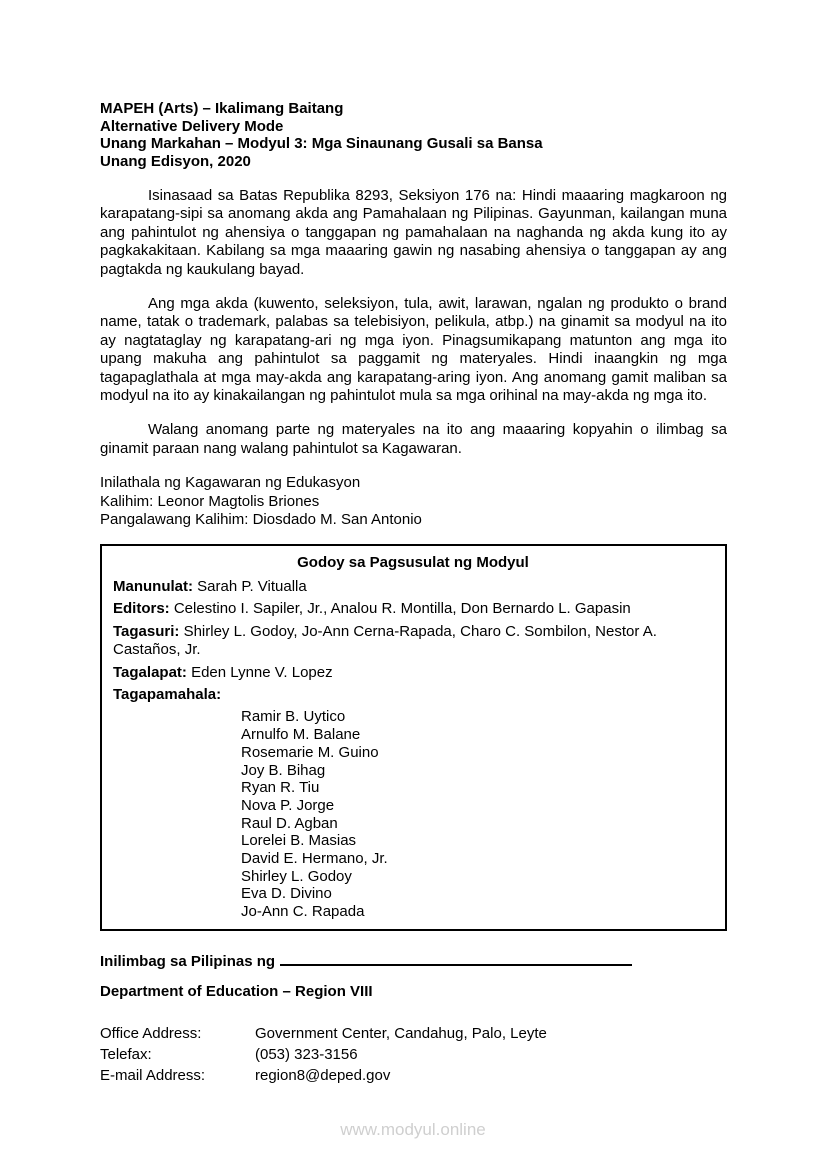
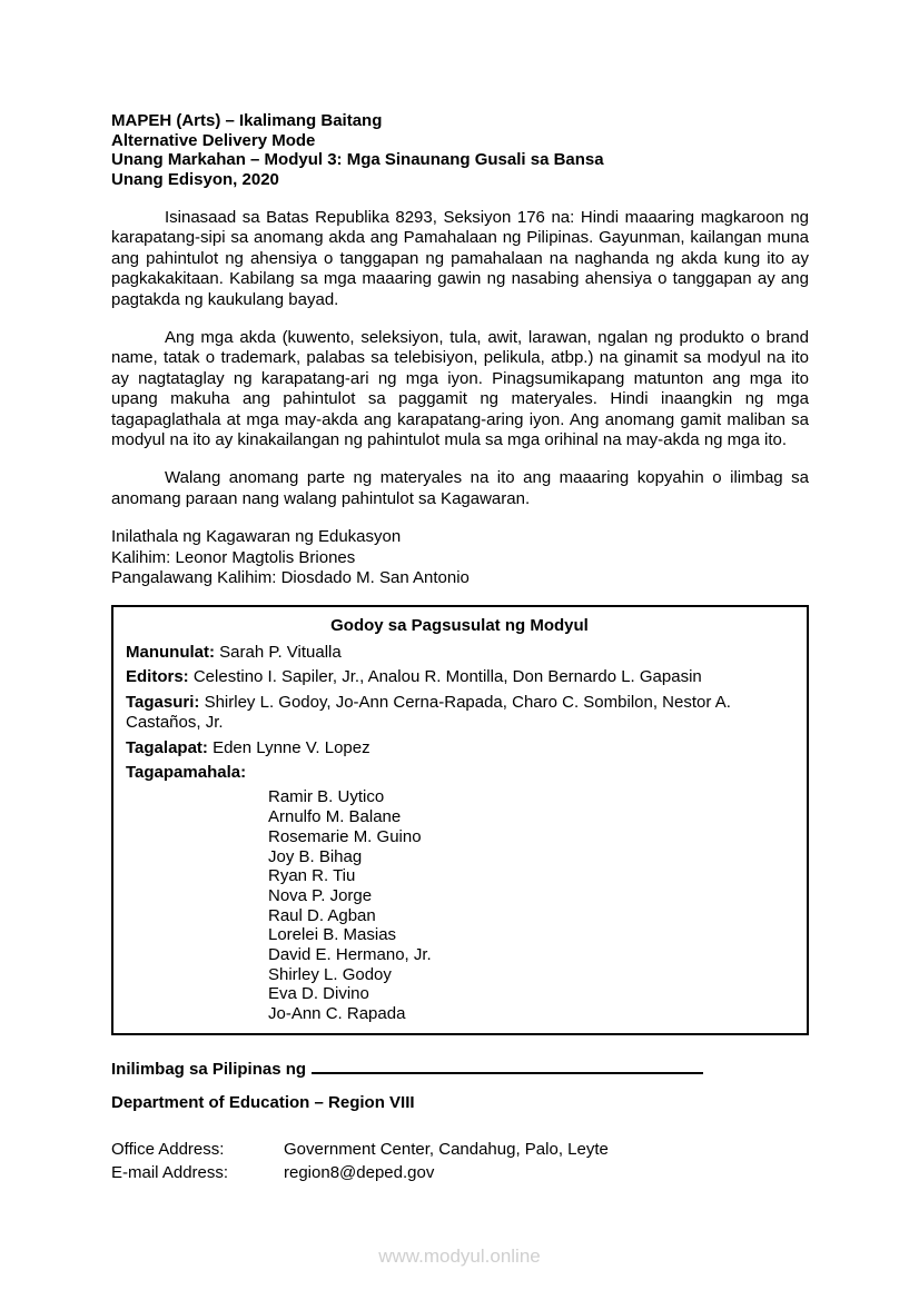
  MAPEH (Arts) – Ikalimang Baitang
  Alternative Delivery Mode
  Unang Markahan – Modyul 3: Mga Sinaunang Gusali sa Bansa
  Unang Edisyon, 2020
  Isinasaad sa Batas Republika 8293, Seksiyon 176 na: Hindi maaaring magkaroon ng karapatang-sipi sa anomang akda ang Pamahalaan ng Pilipinas. Gayunman, kailangan muna ang pahintulot ng ahensiya o tanggapan ng pamahalaan na naghanda ng akda kung ito ay pagkakakitaan. Kabilang sa mga maaaring gawin ng nasabing ahensiya o tanggapan ay ang pagtakda ng kaukulang bayad.
  Ang mga akda (kuwento, seleksiyon, tula, awit, larawan, ngalan ng produkto o brand name, tatak o trademark, palabas sa telebisiyon, pelikula, atbp.) na ginamit sa modyul na ito ay nagtataglay ng karapatang-ari ng mga iyon. Pinagsumikapang matunton ang mga ito upang makuha ang pahintulot sa paggamit ng materyales. Hindi inaangkin ng mga tagapaglathala at mga may-akda ang karapatang-aring iyon. Ang anomang gamit maliban sa modyul na ito ay kinakailangan ng pahintulot mula sa mga orihinal na may-akda ng mga ito.
- Walang anomang parte ng materyales na ito ang maaaring kopyahin o ilimbag sa ginamit paraan nang walang pahintulot sa Kagawaran.
+ Walang anomang parte ng materyales na ito ang maaaring kopyahin o ilimbag sa anomang paraan nang walang pahintulot sa Kagawaran.
  Inilathala ng Kagawaran ng Edukasyon
  Kalihim: Leonor Magtolis Briones
  Pangalawang Kalihim: Diosdado M. San Antonio
  Godoy sa Pagsusulat ng Modyul
  Manunulat: Sarah P. Vitualla
  Editors: Celestino I. Sapiler, Jr., Analou R. Montilla, Don Bernardo L. Gapasin
  Tagasuri: Shirley L. Godoy, Jo-Ann Cerna-Rapada, Charo C. Sombilon, Nestor A. Castaños, Jr.
  Tagalapat: Eden Lynne V. Lopez
  Tagapamahala:
  Ramir B. Uytico
  Arnulfo M. Balane
  Rosemarie M. Guino
  Joy B. Bihag
  Ryan R. Tiu
  Nova P. Jorge
  Raul D. Agban
  Lorelei B. Masias
  David E. Hermano, Jr.
  Shirley L. Godoy
  Eva D. Divino
  Jo-Ann C. Rapada
  Inilimbag sa Pilipinas ng
  Department of Education – Region VIII
  Office Address: Government Center, Candahug, Palo, Leyte
- Telefax: (053) 323-3156
  E-mail Address: region8@deped.gov
  www.modyul.online
